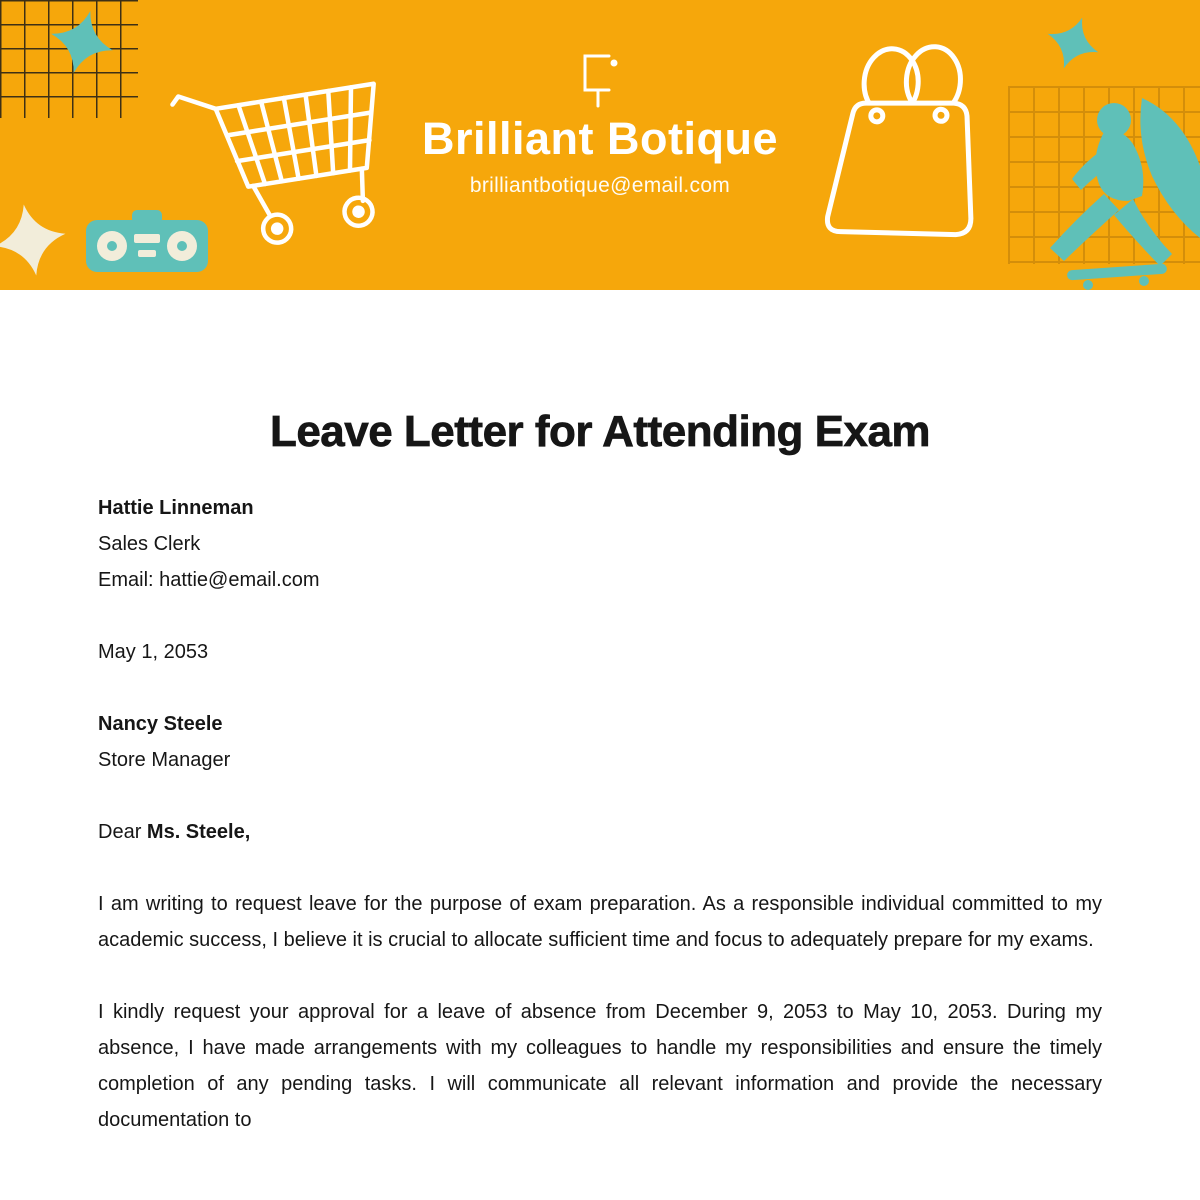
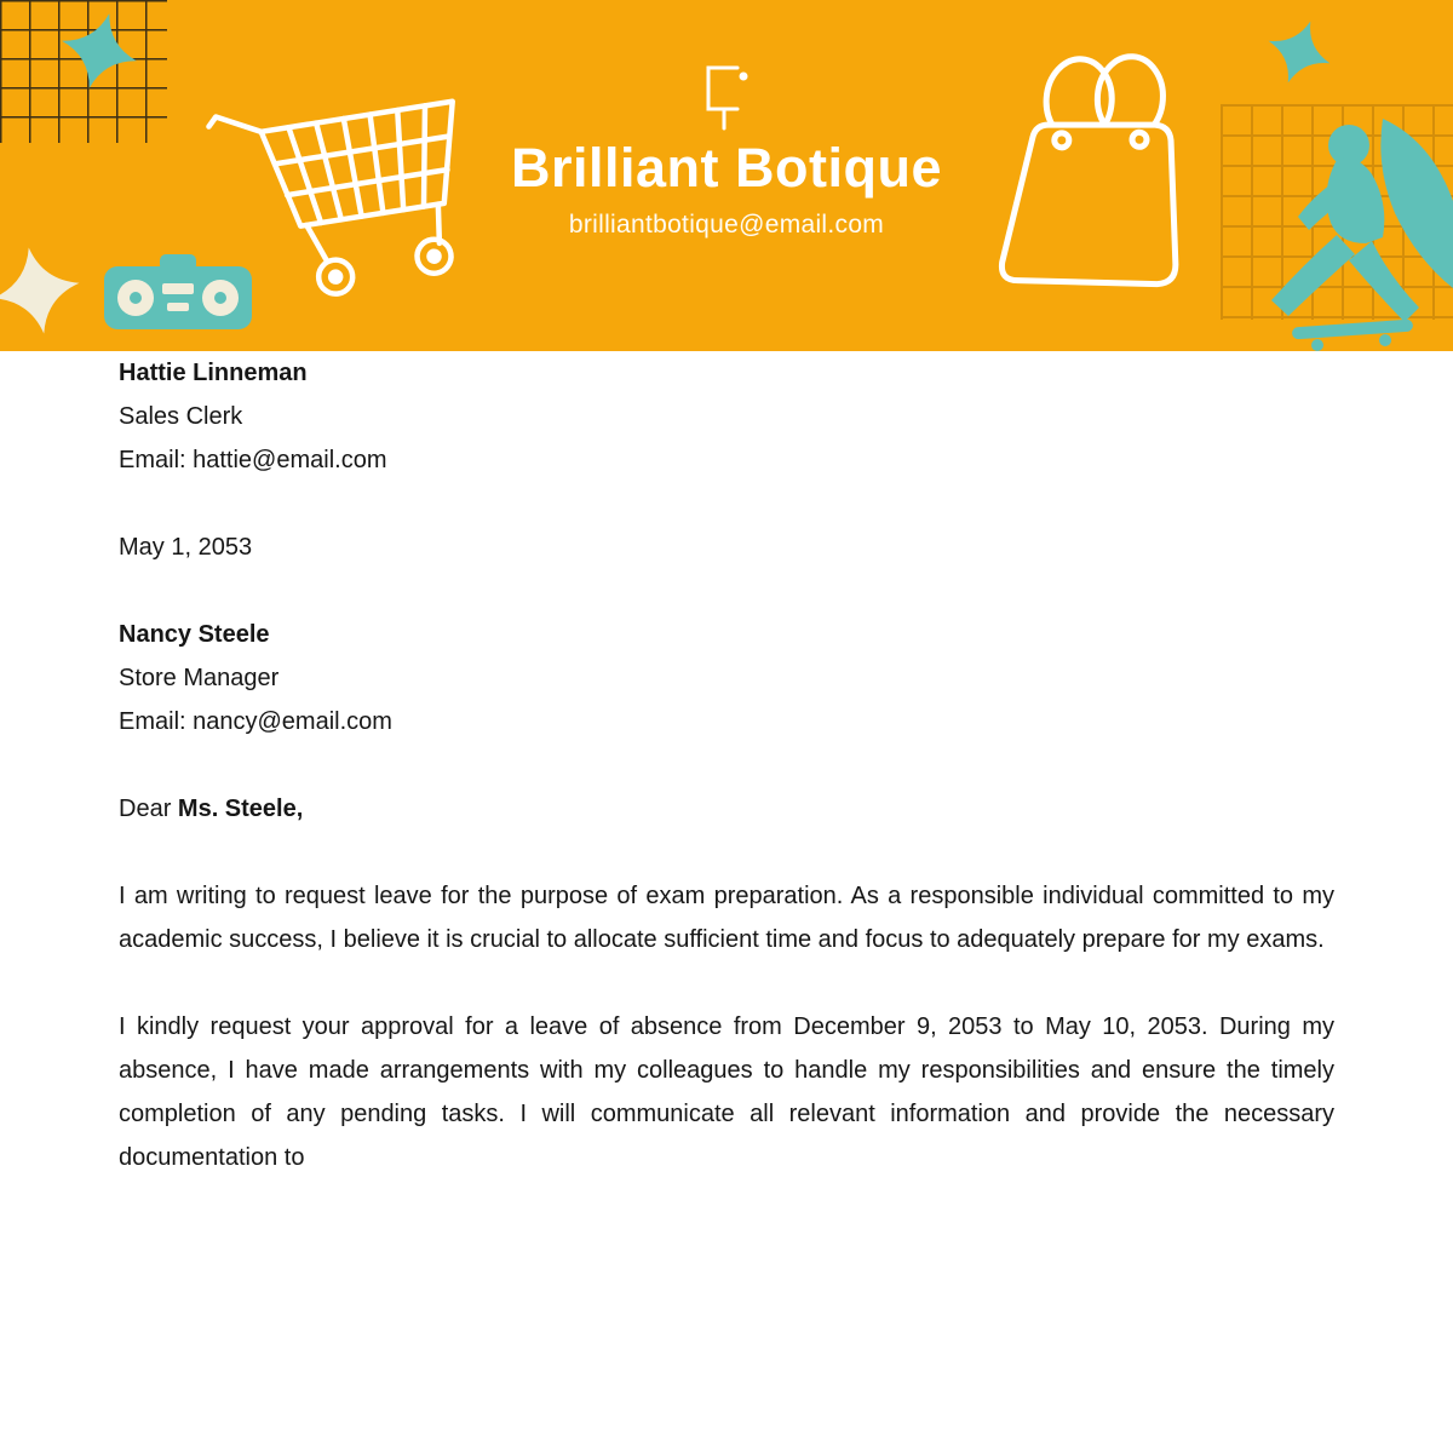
  Brilliant Botique
  brilliantbotique@email.com
- Leave Letter for Attending Exam
  Hattie Linneman
  Sales Clerk
  Email: hattie@email.com
  May 1, 2053
  Nancy Steele
  Store Manager
+ Email: nancy@email.com
  Dear Ms. Steele,
  I am writing to request leave for the purpose of exam preparation. As a responsible individual committed to my academic success, I believe it is crucial to allocate sufficient time and focus to adequately prepare for my exams.
  I kindly request your approval for a leave of absence from December 9, 2053 to May 10, 2053. During my absence, I have made arrangements with my colleagues to handle my responsibilities and ensure the timely completion of any pending tasks. I will communicate all relevant information and provide the necessary documentation to
